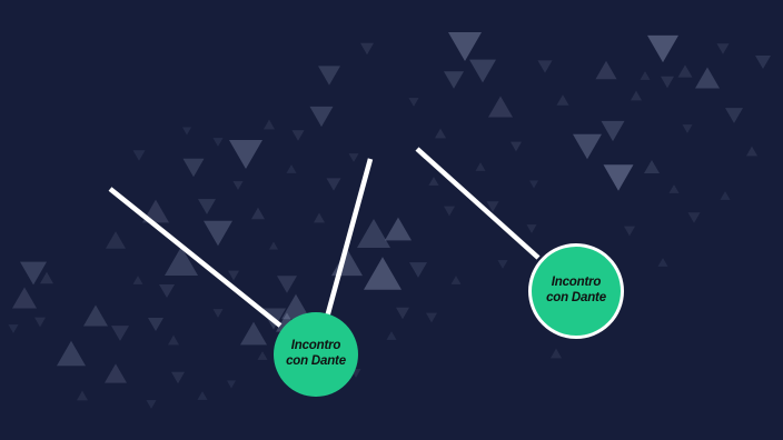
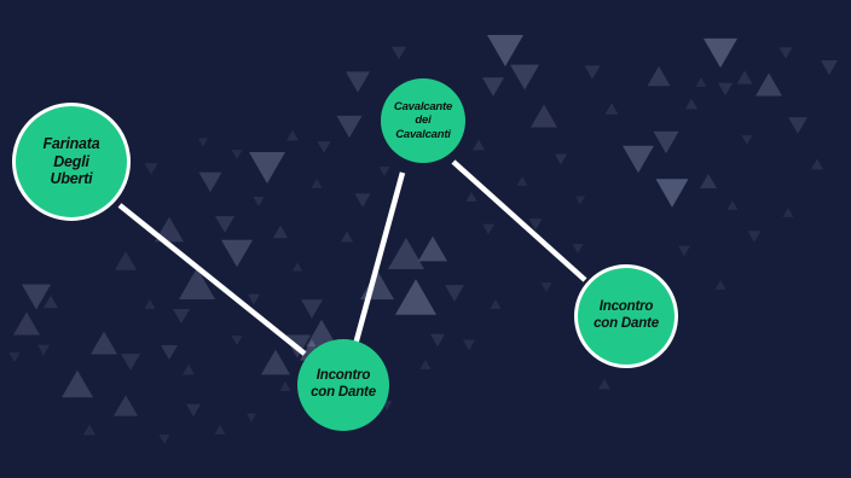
+ Farinata
+ Degli
+ Uberti
+ Cavalcante
+ dei
+ Cavalcanti
  Incontro
  con Dante
  Incontro
  con Dante
